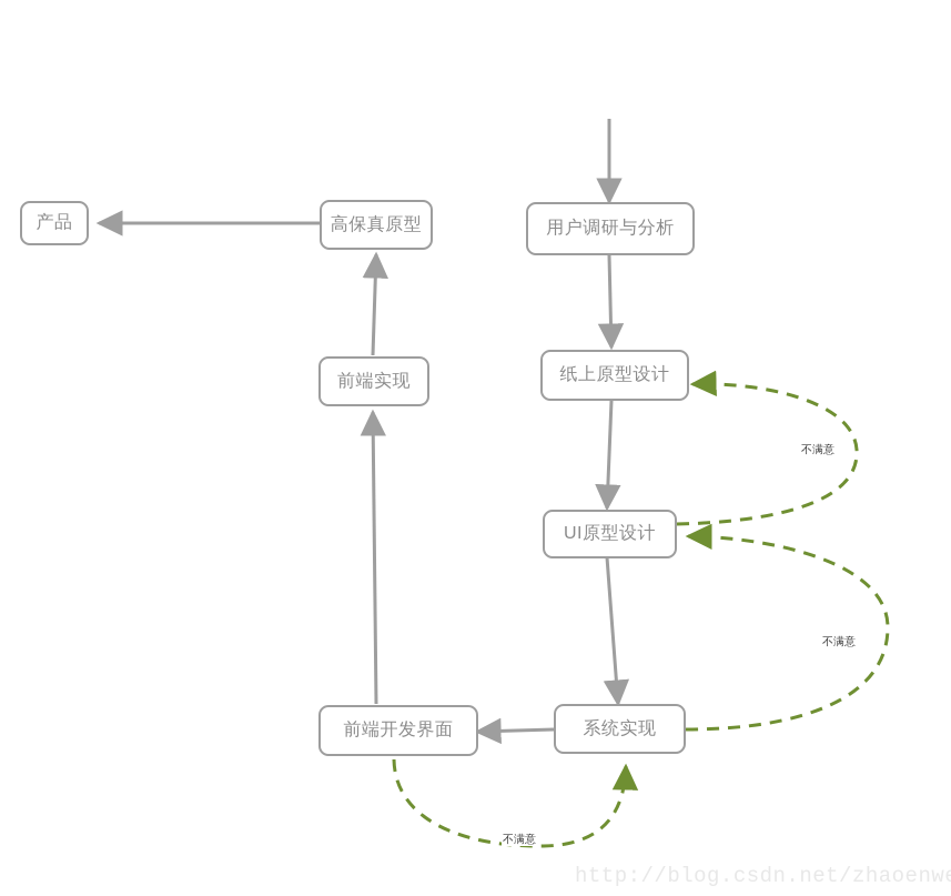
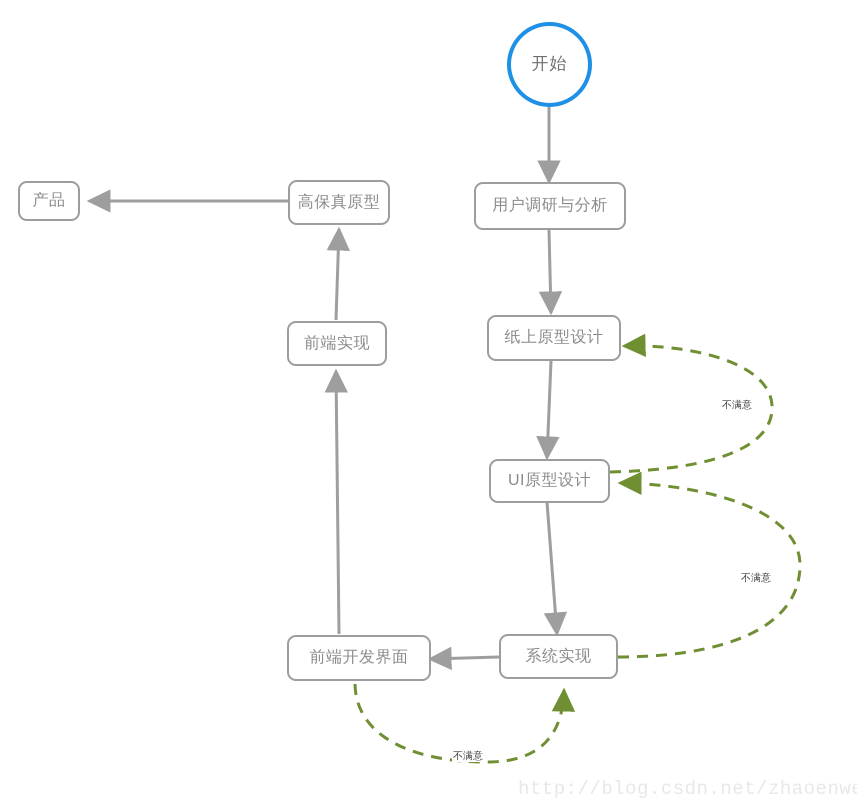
+ 开始
  用户调研与分析
  纸上原型设计
  UI原型设计
  系统实现
  前端开发界面
  前端实现
  高保真原型
  产品
  不满意
  不满意
  不满意
